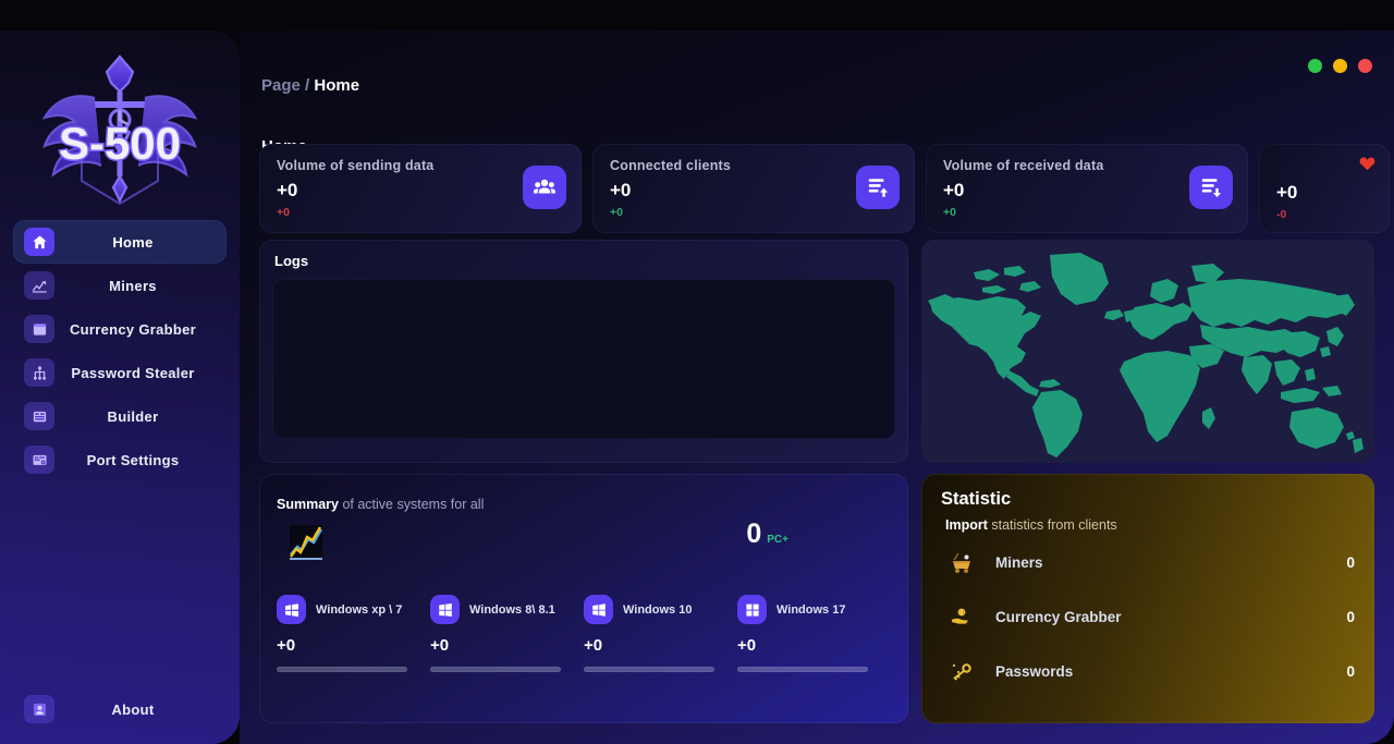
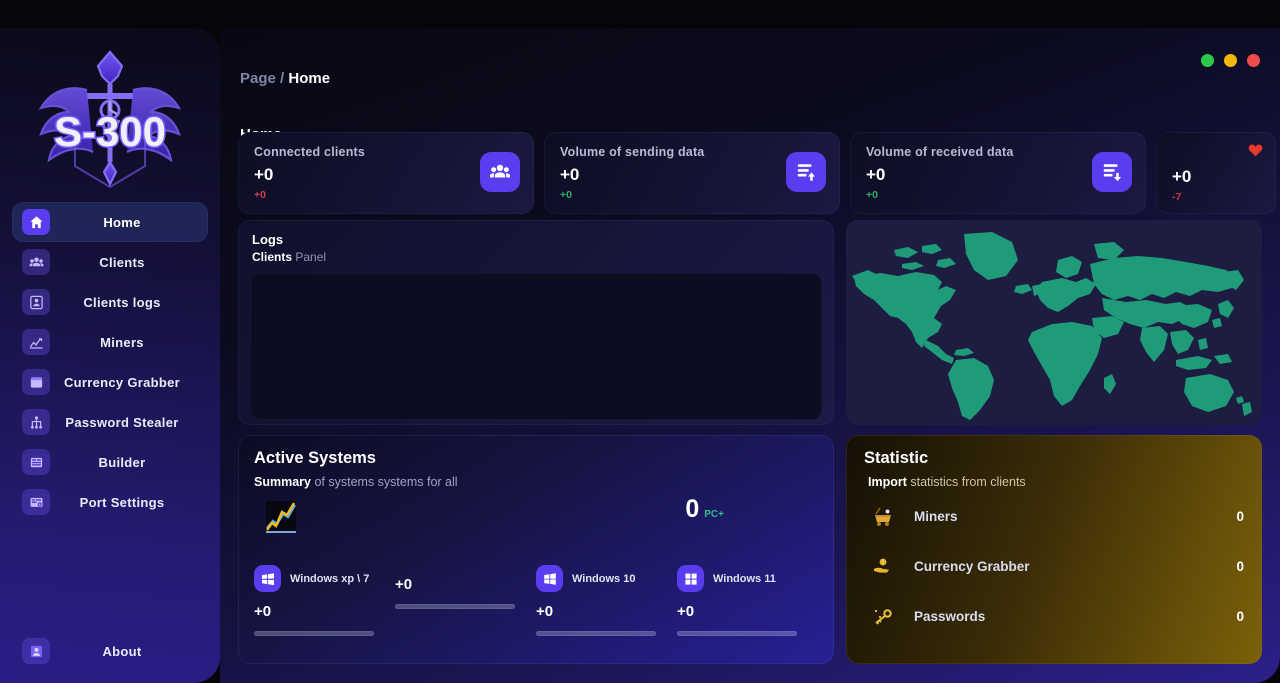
- S-500
+ S-300
  Home
+ Clients
+ Clients logs
  Miners
  Currency Grabber
  Password Stealer
  Builder
  Port Settings
  About
  Page / Home
- Volume of sending data
+ Connected clients
  +0
  +0
- Connected clients
+ Volume of sending data
  +0
  +0
  Volume of received data
  +0
  +0
  +0
- -0
+ -7
  Logs
+ Clients Panel
+ Active Systems
- Summary of active systems for all
+ Summary of systems systems for all
  0
  PC+
  Windows xp \ 7
  +0
- Windows 8\ 8.1
  +0
  Windows 10
  +0
- Windows 17
+ Windows 11
  +0
  Statistic
  Import statistics from clients
  Miners
  0
  Currency Grabber
  0
  Passwords
  0
